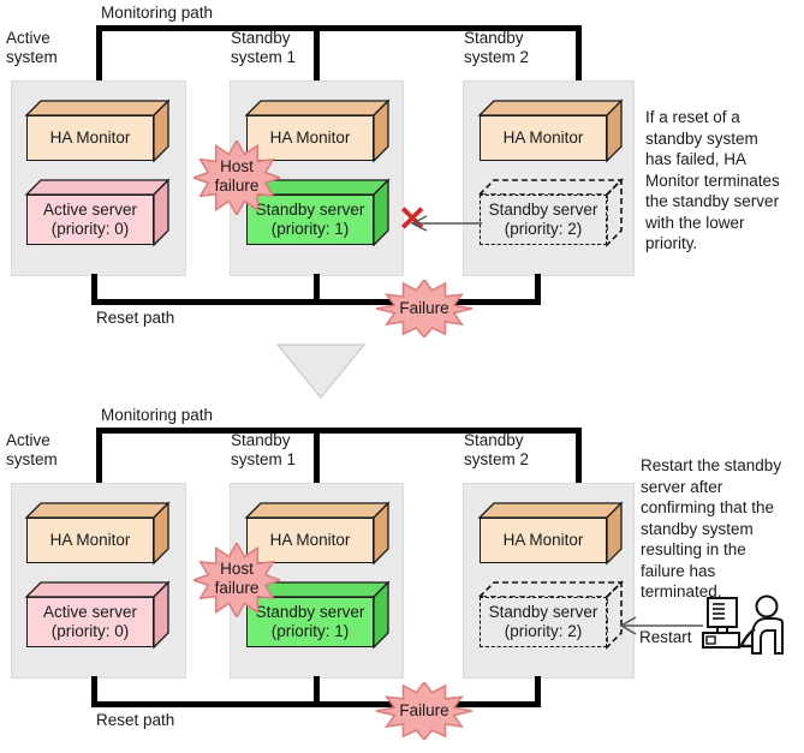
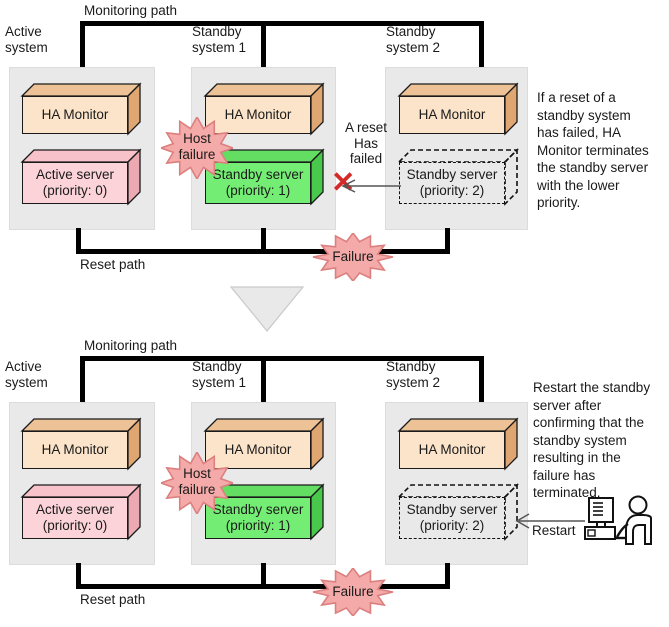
  Monitoring path
  Active
  system
  Standby
  system 1
  Standby
  system 2
  HA Monitor
  Active server
  (priority: 0)
  HA Monitor
  Standby server
  (priority: 1)
  HA Monitor
  Standby server
  (priority: 2)
  Host
  failure
  ✕
+ A reset
+ Has
+ failed
  Reset path
  Failure
  If a reset of a
  standby system
  has failed, HA
  Monitor terminates
  the standby server
  with the lower
  priority.
  Monitoring path
  Active
  system
  Standby
  system 1
  Standby
  system 2
  HA Monitor
  Active server
  (priority: 0)
  HA Monitor
  Standby server
  (priority: 1)
  HA Monitor
  Standby server
  (priority: 2)
  Host
  failure
  Restart
  Reset path
  Failure
  Restart the standby
  server after
  confirming that the
  standby system
  resulting in the
  failure has
  terminated.
